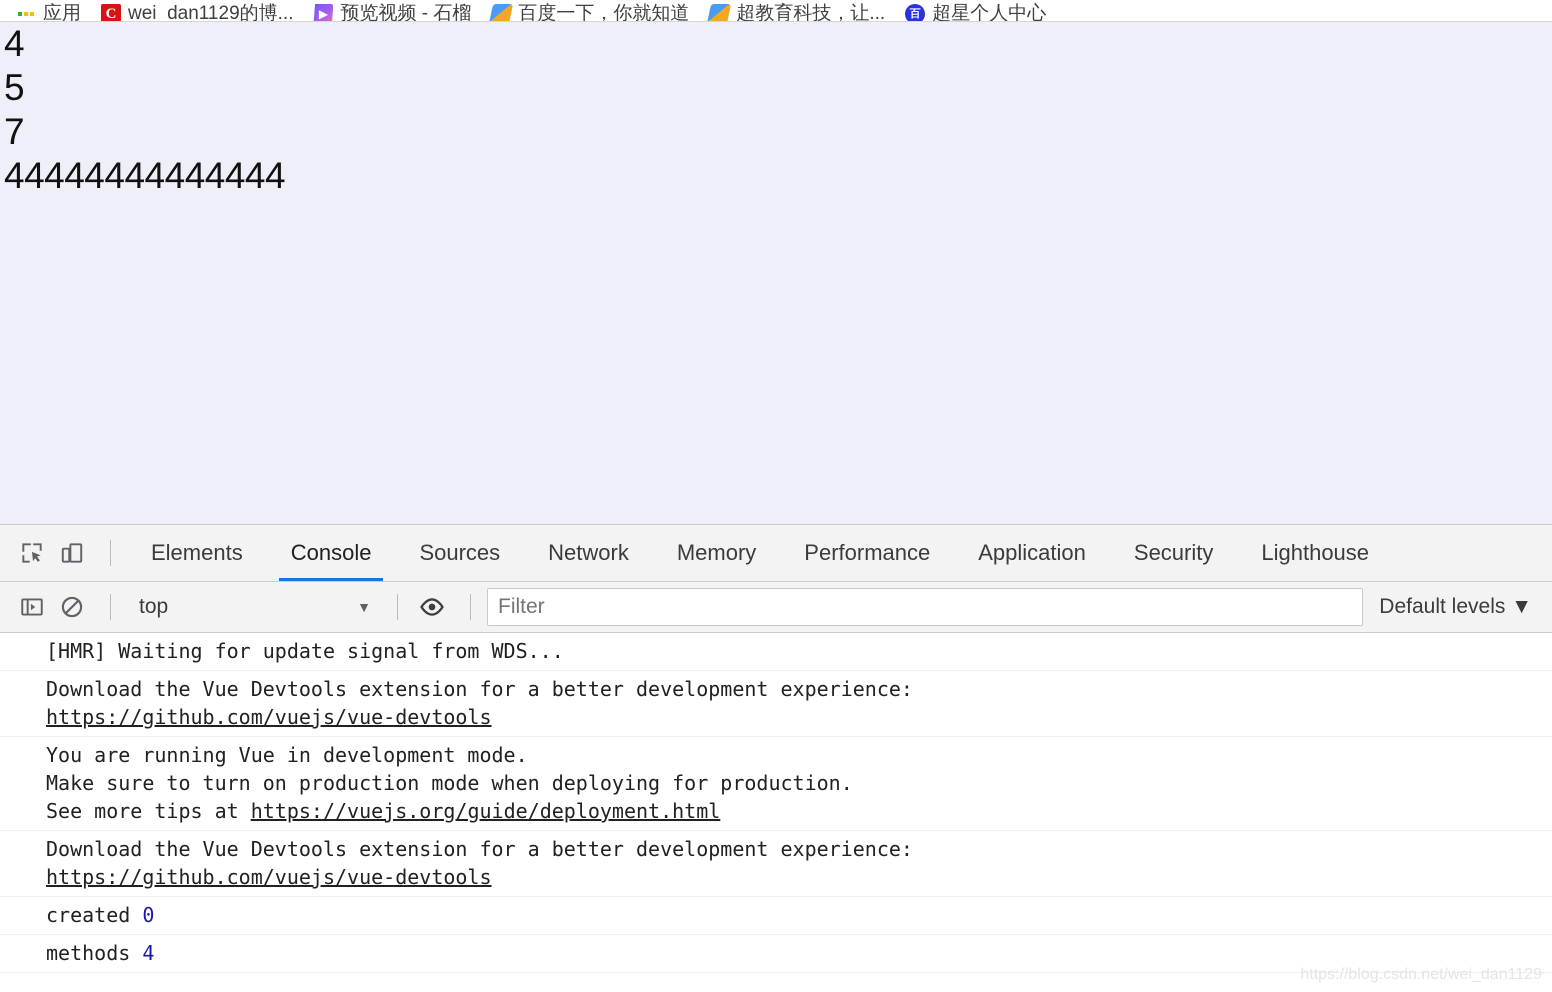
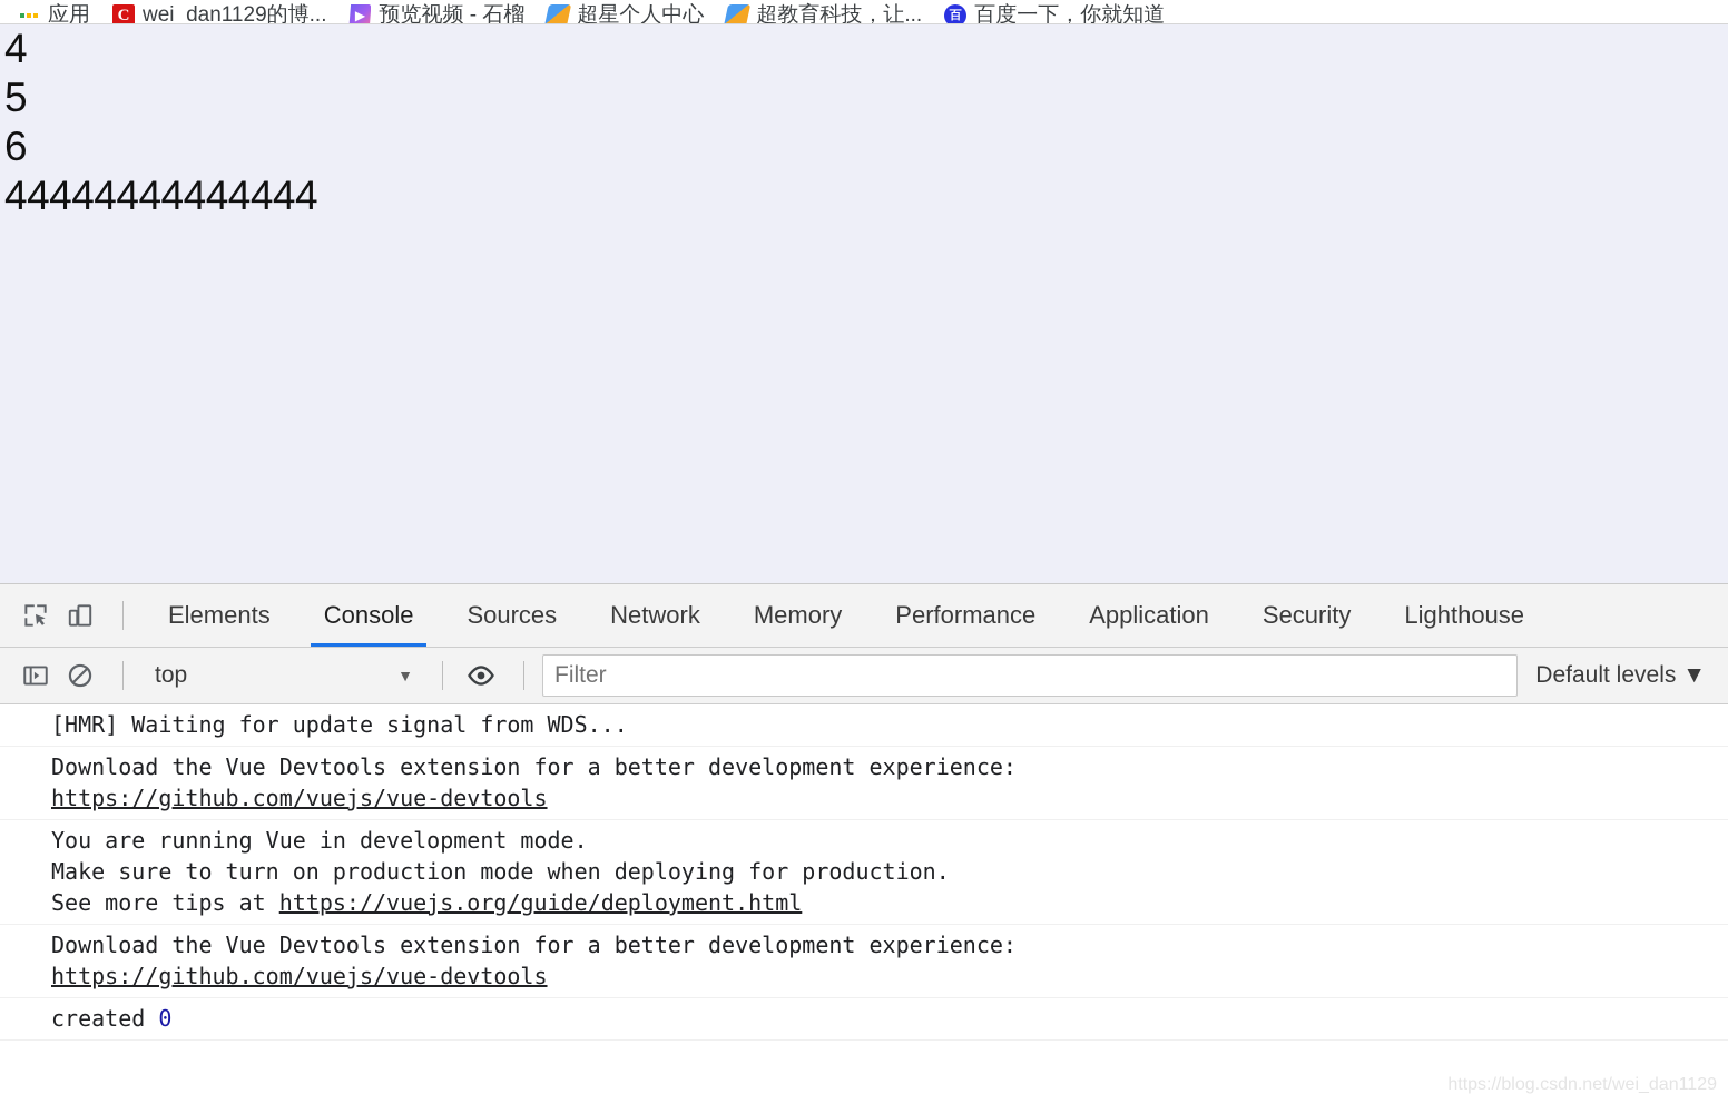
  应用
  C
  wei_dan1129的博...
  ▶
  预览视频 - 石榴
- 百度一下，你就知道
+ 超星个人中心
  超教育科技，让...
  百
- 超星个人中心
+ 百度一下，你就知道
  4
  5
- 7
+ 6
  44444444444444
  Elements
  Console
  Sources
  Network
  Memory
  Performance
  Application
  Security
  Lighthouse
  top
  ▼
  Filter
  Default levels ▼
  [HMR] Waiting for update signal from WDS...
  Download the Vue Devtools extension for a better development experience:
  https://github.com/vuejs/vue-devtools
  You are running Vue in development mode.
  Make sure to turn on production mode when deploying for production.
  See more tips at https://vuejs.org/guide/deployment.html
  Download the Vue Devtools extension for a better development experience:
  https://github.com/vuejs/vue-devtools
  created 0
- methods 4
  https://blog.csdn.net/wei_dan1129
